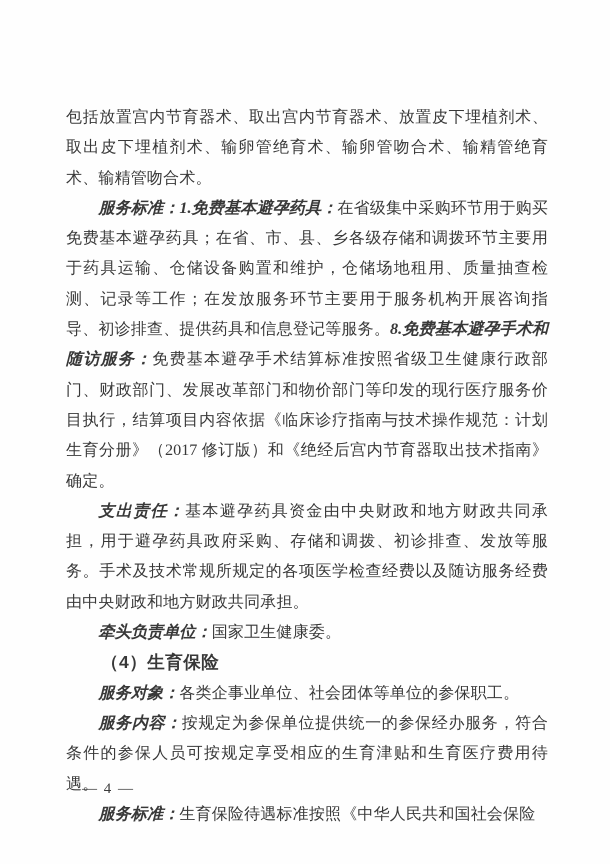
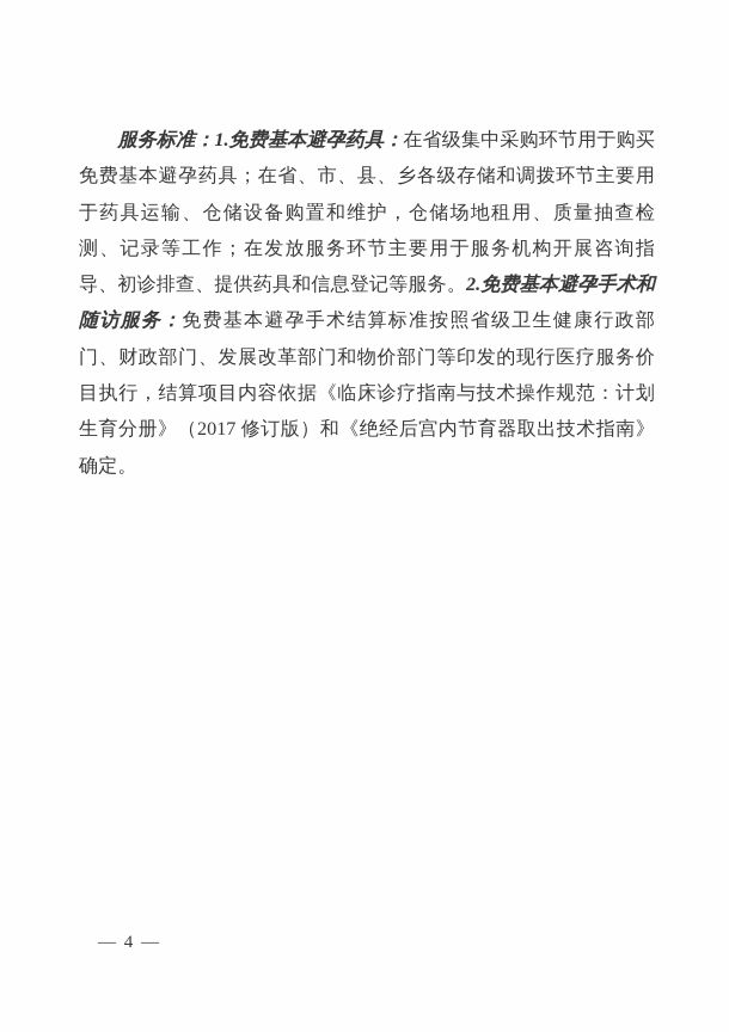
- 包括放置宫内节育器术、取出宫内节育器术、放置皮下埋植剂术、取出皮下埋植剂术、输卵管绝育术、输卵管吻合术、输精管绝育术、输精管吻合术。
- 服务标准：1.免费基本避孕药具：在省级集中采购环节用于购买免费基本避孕药具；在省、市、县、乡各级存储和调拨环节主要用于药具运输、仓储设备购置和维护，仓储场地租用、质量抽查检测、记录等工作；在发放服务环节主要用于服务机构开展咨询指导、初诊排查、提供药具和信息登记等服务。8.免费基本避孕手术和随访服务：免费基本避孕手术结算标准按照省级卫生健康行政部门、财政部门、发展改革部门和物价部门等印发的现行医疗服务价目执行，结算项目内容依据《临床诊疗指南与技术操作规范：计划生育分册》（2017 修订版）和《绝经后宫内节育器取出技术指南》确定。
+ 服务标准：1.免费基本避孕药具：在省级集中采购环节用于购买免费基本避孕药具；在省、市、县、乡各级存储和调拨环节主要用于药具运输、仓储设备购置和维护，仓储场地租用、质量抽查检测、记录等工作；在发放服务环节主要用于服务机构开展咨询指导、初诊排查、提供药具和信息登记等服务。2.免费基本避孕手术和随访服务：免费基本避孕手术结算标准按照省级卫生健康行政部门、财政部门、发展改革部门和物价部门等印发的现行医疗服务价目执行，结算项目内容依据《临床诊疗指南与技术操作规范：计划生育分册》（2017 修订版）和《绝经后宫内节育器取出技术指南》确定。
- 支出责任：基本避孕药具资金由中央财政和地方财政共同承担，用于避孕药具政府采购、存储和调拨、初诊排查、发放等服务。手术及技术常规所规定的各项医学检查经费以及随访服务经费由中央财政和地方财政共同承担。
- 牵头负责单位：国家卫生健康委。
- （4）生育保险
- 服务对象：各类企事业单位、社会团体等单位的参保职工。
- 服务内容：按规定为参保单位提供统一的参保经办服务，符合条件的参保人员可按规定享受相应的生育津贴和生育医疗费用待遇。
- 服务标准：生育保险待遇标准按照《中华人民共和国社会保险
  — 4 —
